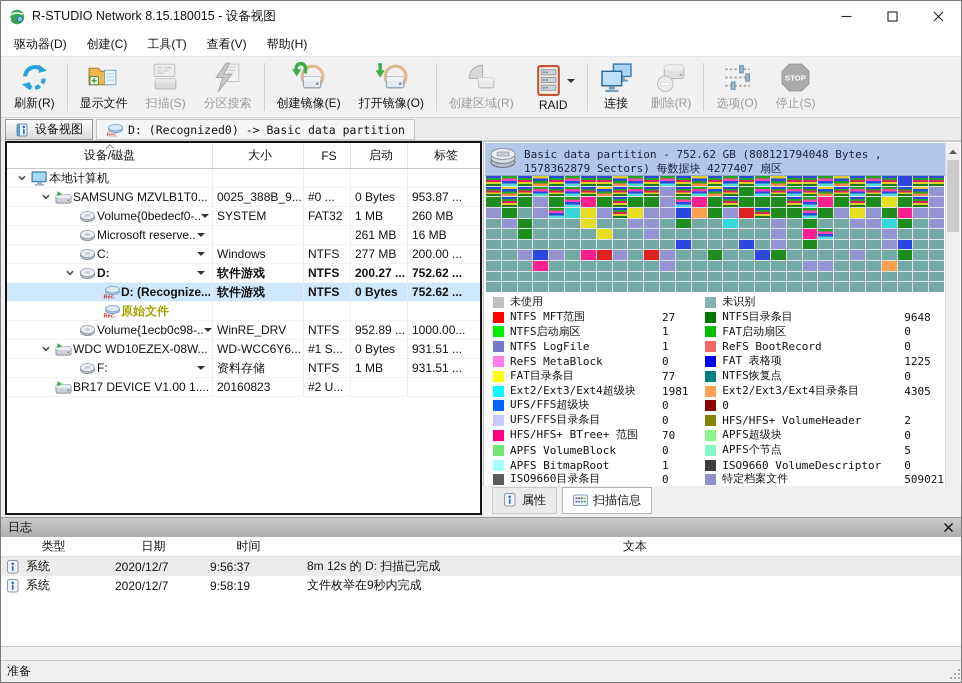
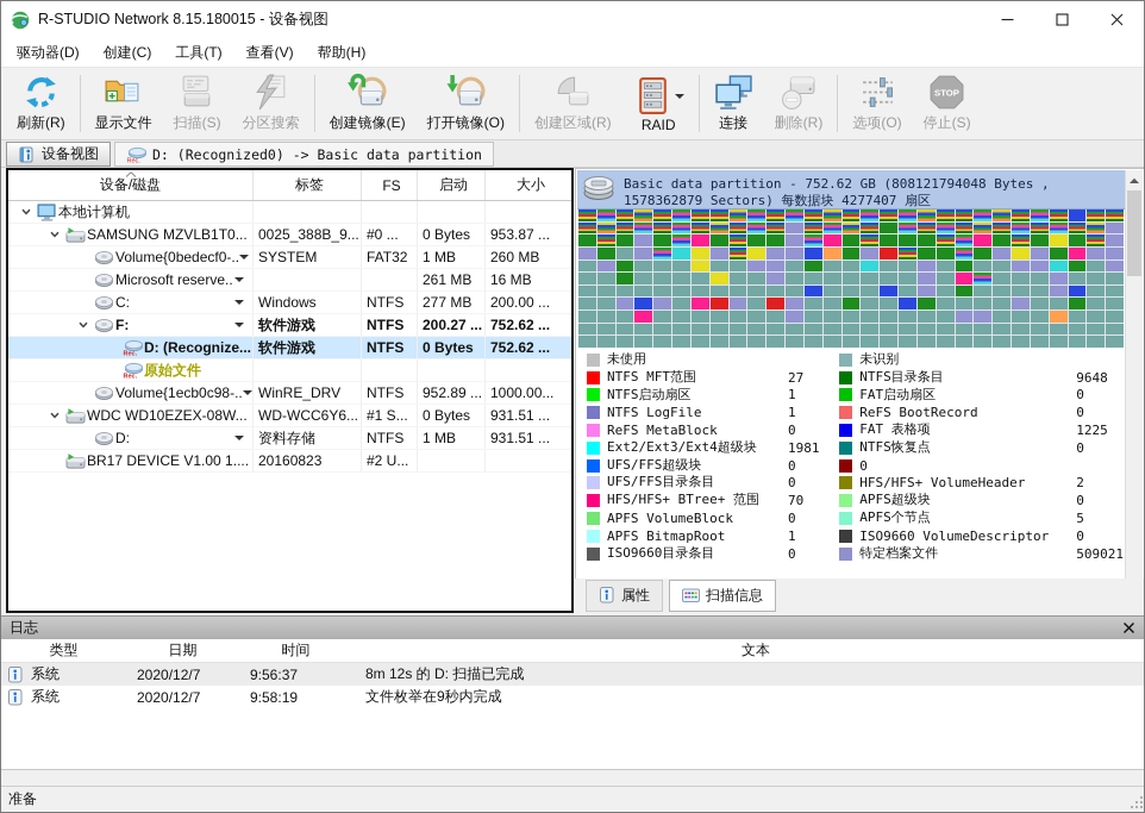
  R-STUDIO Network 8.15.180015 - 设备视图
  驱动器(D)
  创建(C)
  工具(T)
  查看(V)
  帮助(H)
  刷新(R)
  显示文件
  扫描(S)
  分区搜索
  创建镜像(E)
  打开镜像(O)
  创建区域(R)
  RAID
  连接
  删除(R)
  选项(O)
  STOP
  停止(S)
  设备视图
  D: (Recognized0) -> Basic data partition
  设备/磁盘
- 大小
+ 标签
  FS
  启动
- 标签
+ 大小
  本地计算机
  SAMSUNG MZVLB1T0...
  0025_388B_9...
  #0 ...
  0 Bytes
  953.87 ...
  Volume{0bedecf0-..
  SYSTEM
  FAT32
  1 MB
  260 MB
  Microsoft reserve..
  261 MB
  16 MB
  C:
  Windows
  NTFS
  277 MB
  200.00 ...
- D:
+ F:
  软件游戏
  NTFS
  200.27 ...
  752.62 ...
  D: (Recognize...
  软件游戏
  NTFS
  0 Bytes
  752.62 ...
  原始文件
  Volume{1ecb0c98-..
  WinRE_DRV
  NTFS
  952.89 ...
  1000.00...
  WDC WD10EZEX-08W...
  WD-WCC6Y6...
  #1 S...
  0 Bytes
  931.51 ...
- F:
+ D:
  资料存储
  NTFS
  1 MB
  931.51 ...
  BR17 DEVICE V1.00 1....
  20160823
  #2 U...
  Basic data partition - 752.62 GB (808121794048 Bytes , 1578362879 Sectors) 每数据块 4277407 扇区
  未使用
  NTFS MFT范围
  27
  NTFS启动扇区
  1
  NTFS LogFile
  1
  ReFS MetaBlock
  0
- FAT目录条目
- 77
  Ext2/Ext3/Ext4超级块
  1981
  UFS/FFS超级块
  0
  UFS/FFS目录条目
  0
  HFS/HFS+ BTree+ 范围
  70
  APFS VolumeBlock
  0
  APFS BitmapRoot
  1
  ISO9660目录条目
  0
  未识别
  NTFS目录条目
  9648
  FAT启动扇区
  0
  ReFS BootRecord
  0
  FAT 表格项
  1225
  NTFS恢复点
  0
- Ext2/Ext3/Ext4目录条目
- 4305
  0
  HFS/HFS+ VolumeHeader
  2
  APFS超级块
  0
  APFS个节点
  5
  ISO9660 VolumeDescriptor
  0
  特定档案文件
  509021
  属性
  扫描信息
  日志
  类型
  日期
  时间
  文本
  系统
  2020/12/7
  9:56:37
  8m 12s 的 D: 扫描已完成
  系统
  2020/12/7
  9:58:19
  文件枚举在9秒内完成
  准备
